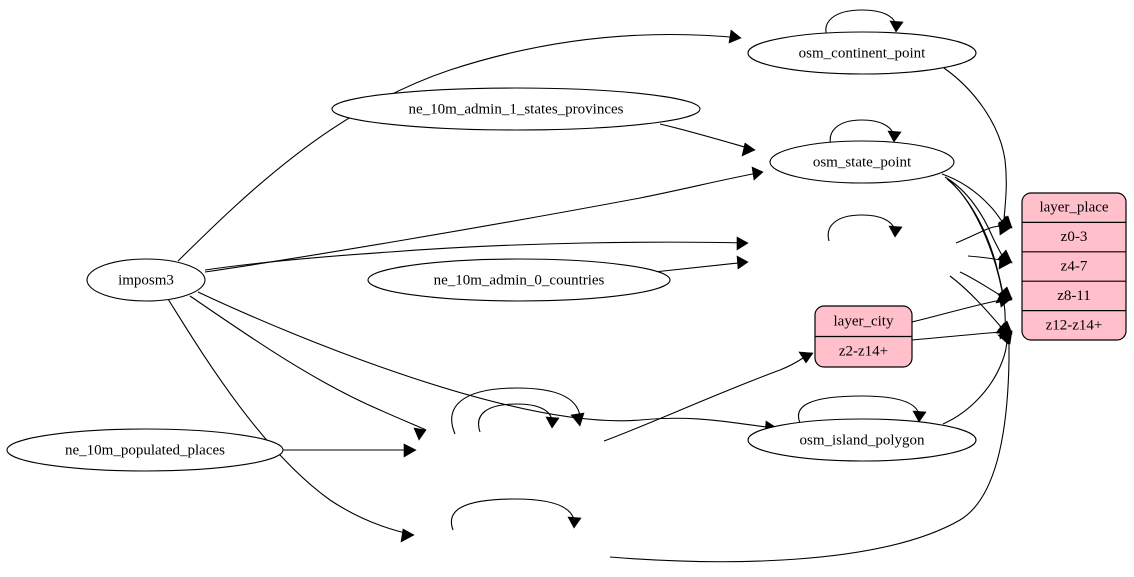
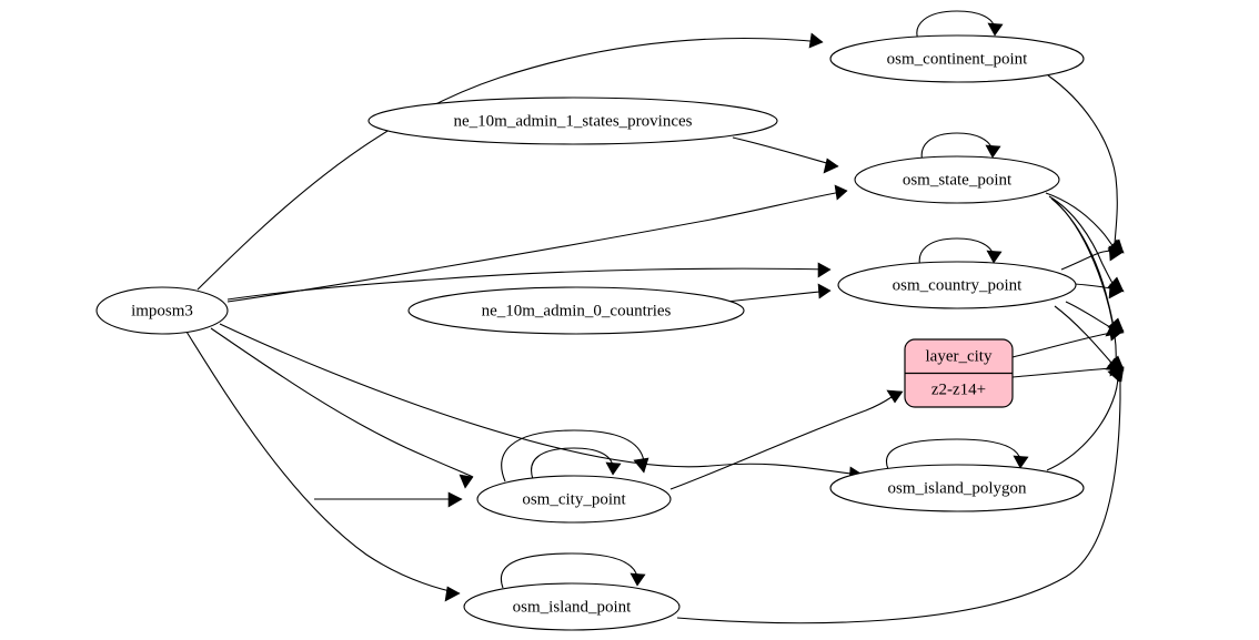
  imposm3
  ne_10m_admin_1_states_provinces
  ne_10m_admin_0_countries
- ne_10m_populated_places
  osm_continent_point
  osm_state_point
+ osm_country_point
+ osm_city_point
+ osm_island_point
  osm_island_polygon
  layer_city
  z2-z14+
- layer_place
- z0-3
- z4-7
- z8-11
- z12-z14+
